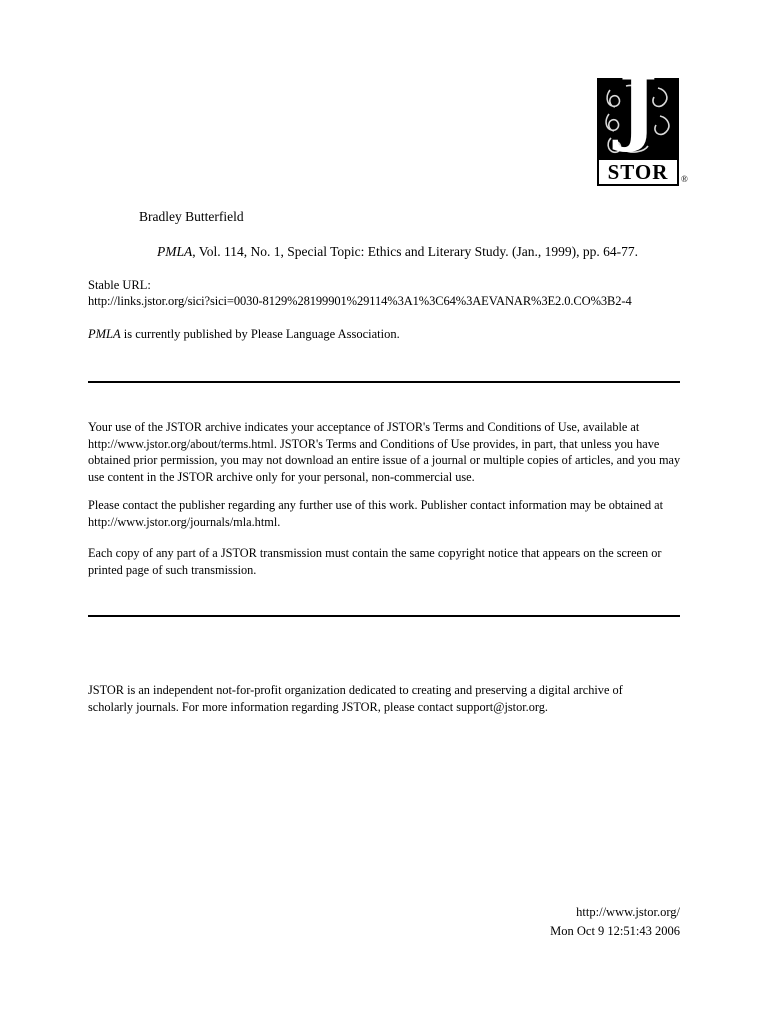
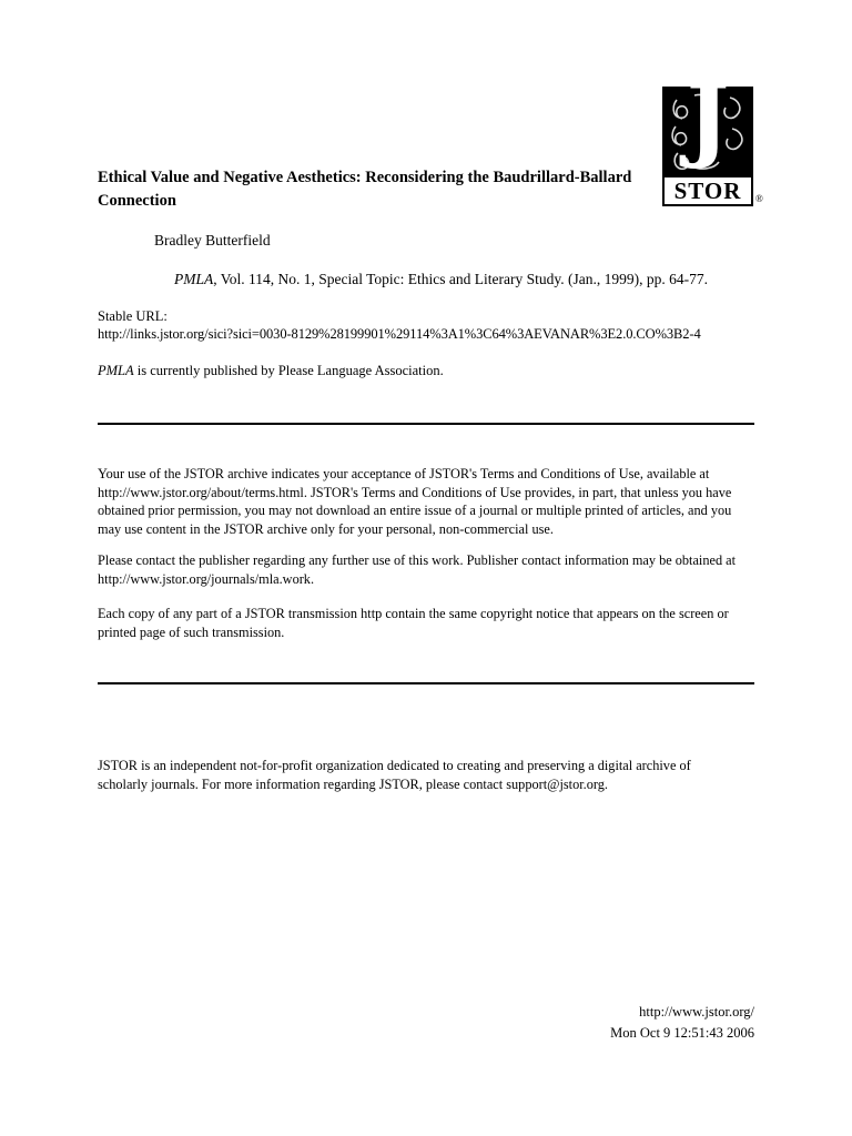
  J
  STOR
  ®
+ Ethical Value and Negative Aesthetics: Reconsidering the Baudrillard-Ballard Connection
  Bradley Butterfield
  PMLA, Vol. 114, No. 1, Special Topic: Ethics and Literary Study. (Jan., 1999), pp. 64-77.
  Stable URL:
  http://links.jstor.org/sici?sici=0030-8129%28199901%29114%3A1%3C64%3AEVANAR%3E2.0.CO%3B2-4
  PMLA is currently published by Please Language Association.
- Your use of the JSTOR archive indicates your acceptance of JSTOR's Terms and Conditions of Use, available at http://www.jstor.org/about/terms.html. JSTOR's Terms and Conditions of Use provides, in part, that unless you have obtained prior permission, you may not download an entire issue of a journal or multiple copies of articles, and you may use content in the JSTOR archive only for your personal, non-commercial use.
+ Your use of the JSTOR archive indicates your acceptance of JSTOR's Terms and Conditions of Use, available at http://www.jstor.org/about/terms.html. JSTOR's Terms and Conditions of Use provides, in part, that unless you have obtained prior permission, you may not download an entire issue of a journal or multiple printed of articles, and you may use content in the JSTOR archive only for your personal, non-commercial use.
- Please contact the publisher regarding any further use of this work. Publisher contact information may be obtained at http://www.jstor.org/journals/mla.html.
+ Please contact the publisher regarding any further use of this work. Publisher contact information may be obtained at http://www.jstor.org/journals/mla.work.
- Each copy of any part of a JSTOR transmission must contain the same copyright notice that appears on the screen or printed page of such transmission.
+ Each copy of any part of a JSTOR transmission http contain the same copyright notice that appears on the screen or printed page of such transmission.
  JSTOR is an independent not-for-profit organization dedicated to creating and preserving a digital archive of scholarly journals. For more information regarding JSTOR, please contact support@jstor.org.
  http://www.jstor.org/
  Mon Oct 9 12:51:43 2006
